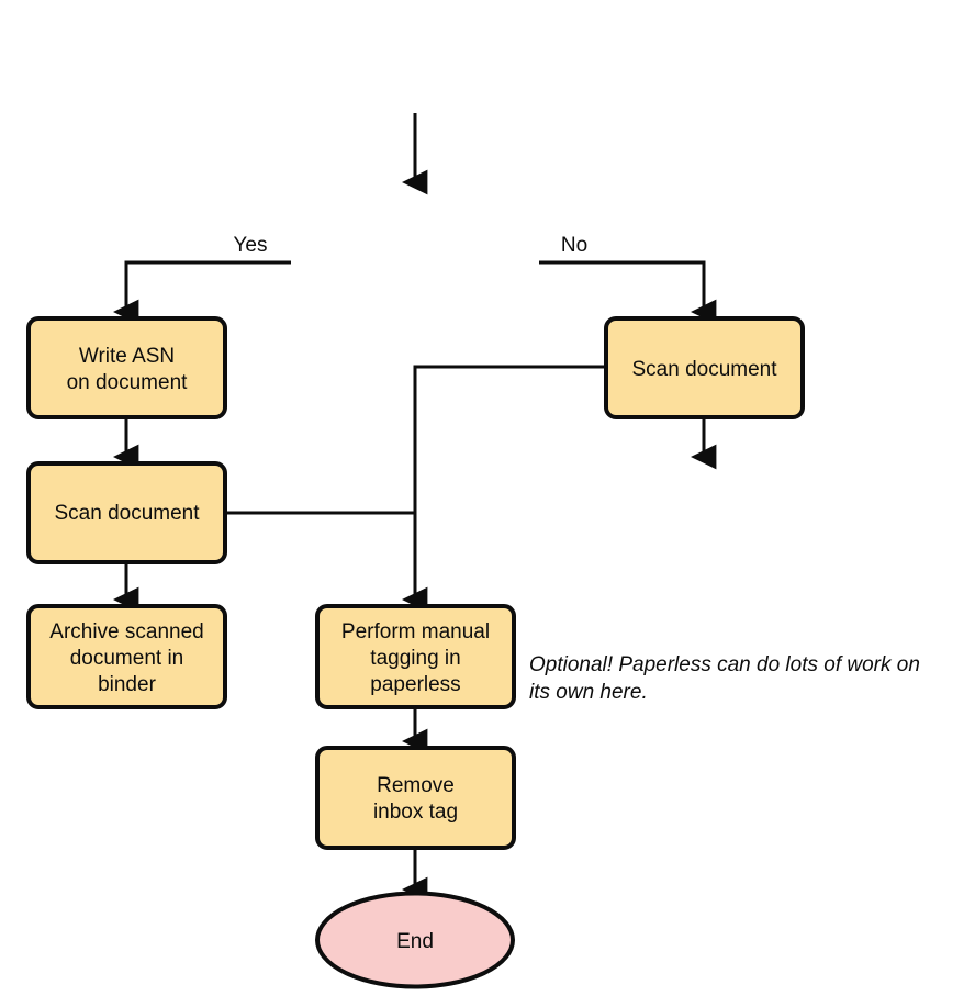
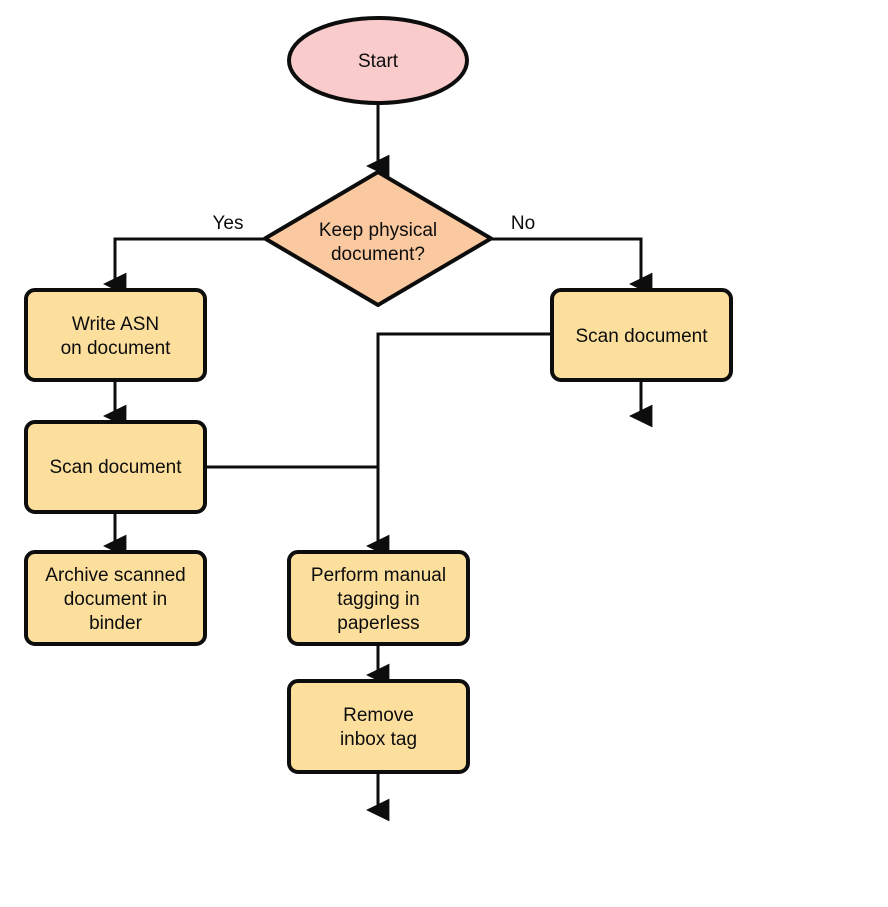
+ Start
+ Keep physical
+ document?
  Yes
  No
  Write ASN
  on document
  Scan document
  Archive scanned
  document in
  binder
  Scan document
  Perform manual
  tagging in
  paperless
  Remove
  inbox tag
- End
- Optional! Paperless can do lots of work on
- its own here.
